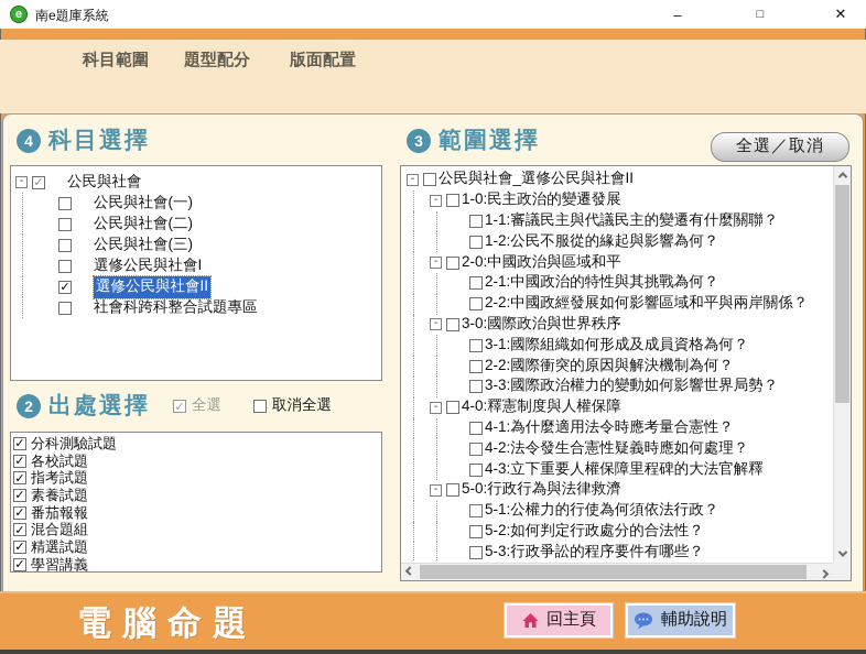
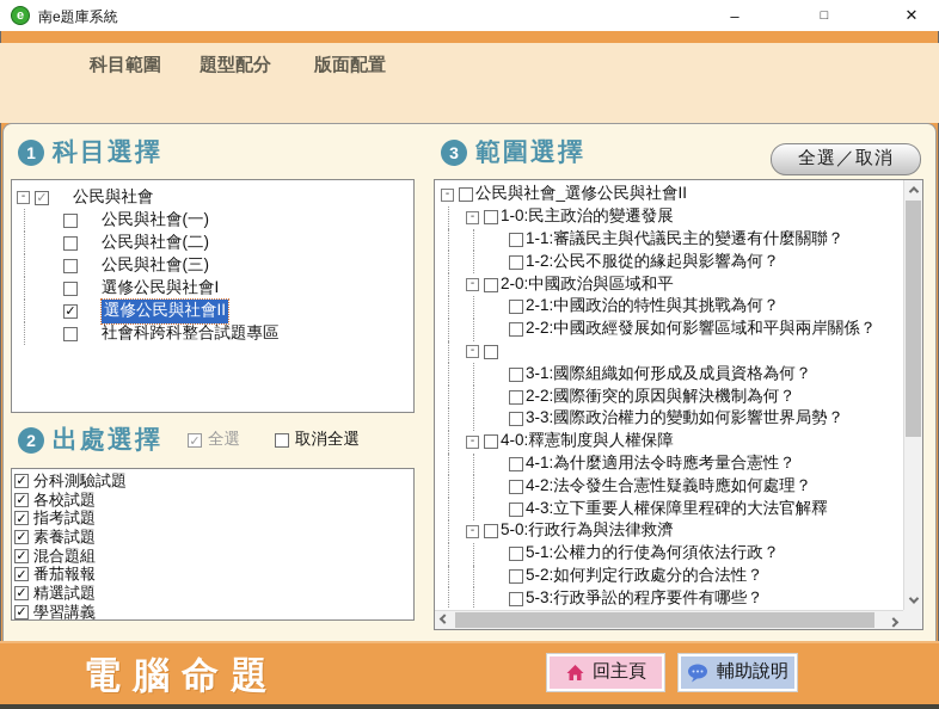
  e
  南e題庫系統
  –
  □
  ✕
  科目範圍
  題型配分
  版面配置
- 4
+ 1
  科目選擇
  -
  ✓
  公民與社會
  公民與社會(一)
  公民與社會(二)
  公民與社會(三)
  選修公民與社會I
  ✓
  選修公民與社會II
  社會科跨科整合試題專區
  2
  出處選擇
  ✓
  全選
  取消全選
  ✓
  分科測驗試題
  ✓
  各校試題
  ✓
  指考試題
  ✓
  素養試題
  ✓
- 番茄報報
+ 混合題組
  ✓
- 混合題組
+ 番茄報報
  ✓
  精選試題
  ✓
  學習講義
  3
  範圍選擇
  全選／取消
  -
  公民與社會_選修公民與社會II
  -
  1-0:民主政治的變遷發展
  1-1:審議民主與代議民主的變遷有什麼關聯？
  1-2:公民不服從的緣起與影響為何？
  -
  2-0:中國政治與區域和平
  2-1:中國政治的特性與其挑戰為何？
  2-2:中國政經發展如何影響區域和平與兩岸關係？
  -
- 3-0:國際政治與世界秩序
  3-1:國際組織如何形成及成員資格為何？
  2-2:國際衝突的原因與解決機制為何？
  3-3:國際政治權力的變動如何影響世界局勢？
  -
  4-0:釋憲制度與人權保障
  4-1:為什麼適用法令時應考量合憲性？
  4-2:法令發生合憲性疑義時應如何處理？
  4-3:立下重要人權保障里程碑的大法官解釋
  -
  5-0:行政行為與法律救濟
  5-1:公權力的行使為何須依法行政？
  5-2:如何判定行政處分的合法性？
  5-3:行政爭訟的程序要件有哪些？
  電腦命題
  回主頁
  輔助說明
